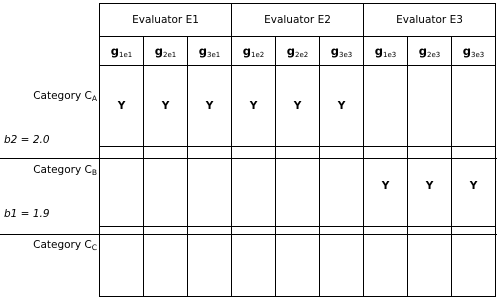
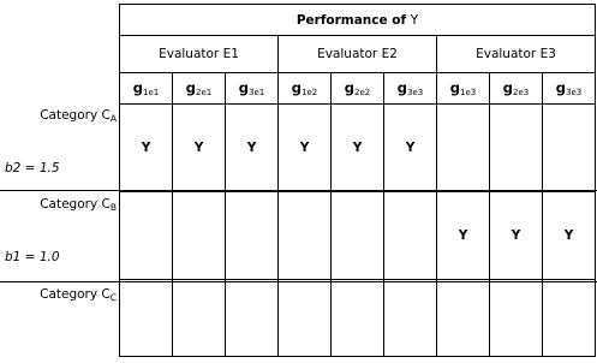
  Category CA
- b2 = 2.0
+ b2 = 1.5
  Category CB
- b1 = 1.9
+ b1 = 1.0
  Category CC
+ Performance of Y
  Evaluator E1	Evaluator E2	Evaluator E3
  g1e1	g2e1	g3e1	g1e2	g2e2	g3e3	g1e3	g2e3	g3e3
  Y	Y	Y	Y	Y	Y
  						Y	Y	Y
